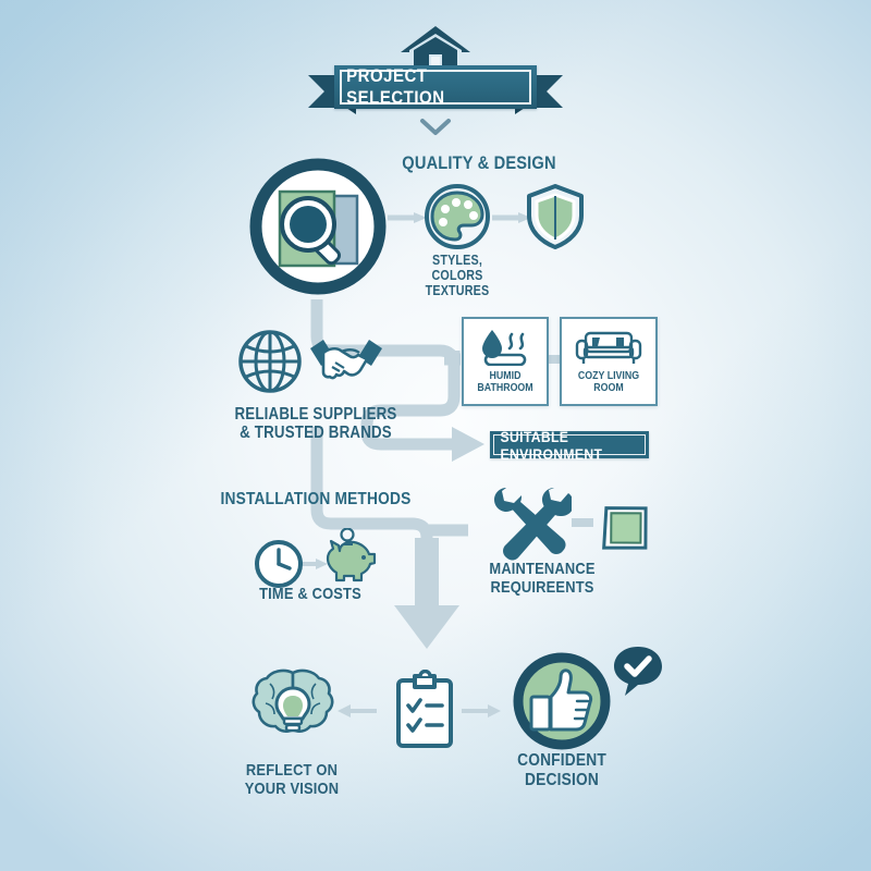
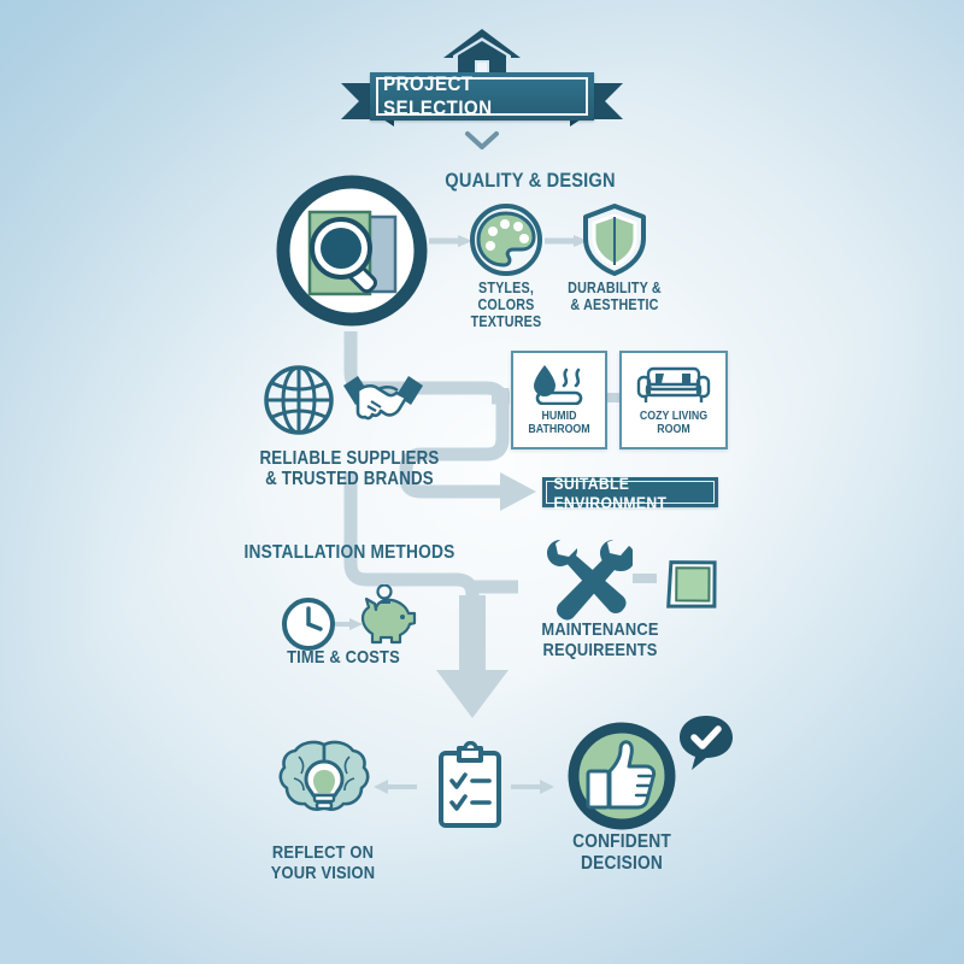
  PROJECT SELECTION
  QUALITY & DESIGN
  STYLES,
  COLORS
  TEXTURES
+ DURABILITY &
+ & AESTHETIC
  RELIABLE SUPPLIERS
  & TRUSTED BRANDS
  HUMID BATHROOM
  COZY LIVING ROOM
  SUITABLE ENVIRONMENT
  INSTALLATION METHODS
  TIME & COSTS
  MAINTENANCE
  REQUIREENTS
  REFLECT ON
  YOUR VISION
  CONFIDENT
  DECISION
